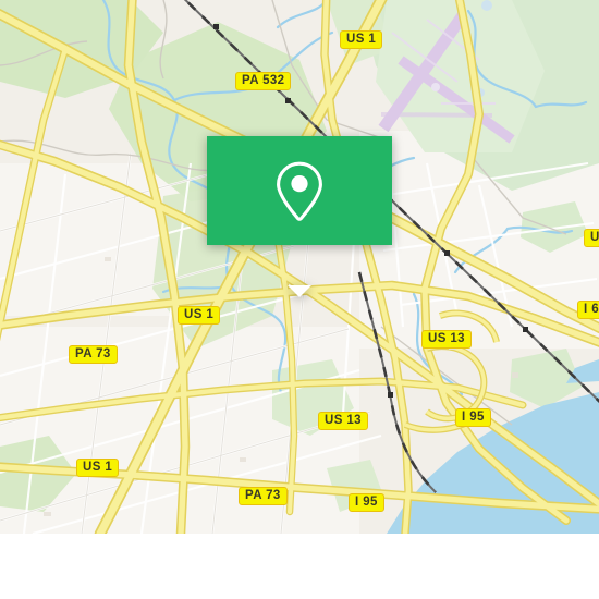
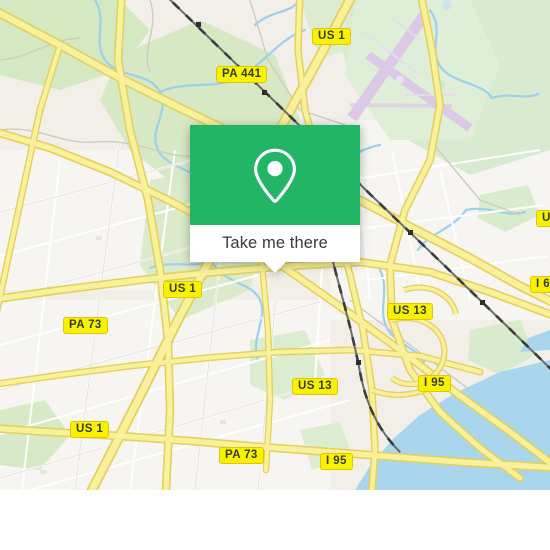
  US 1
- PA 532
+ PA 441
  US 1
  US 13
  PA 73
  US 13
  I 95
  US 1
  PA 73
  I 95
  I 6
+ Take me there
